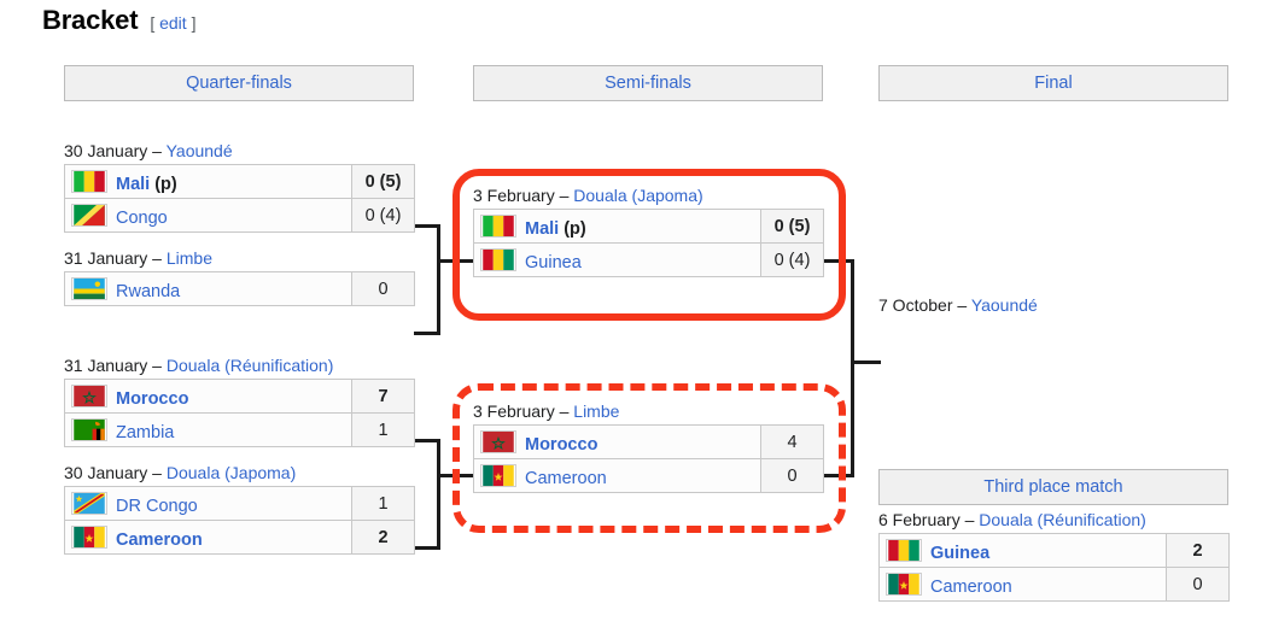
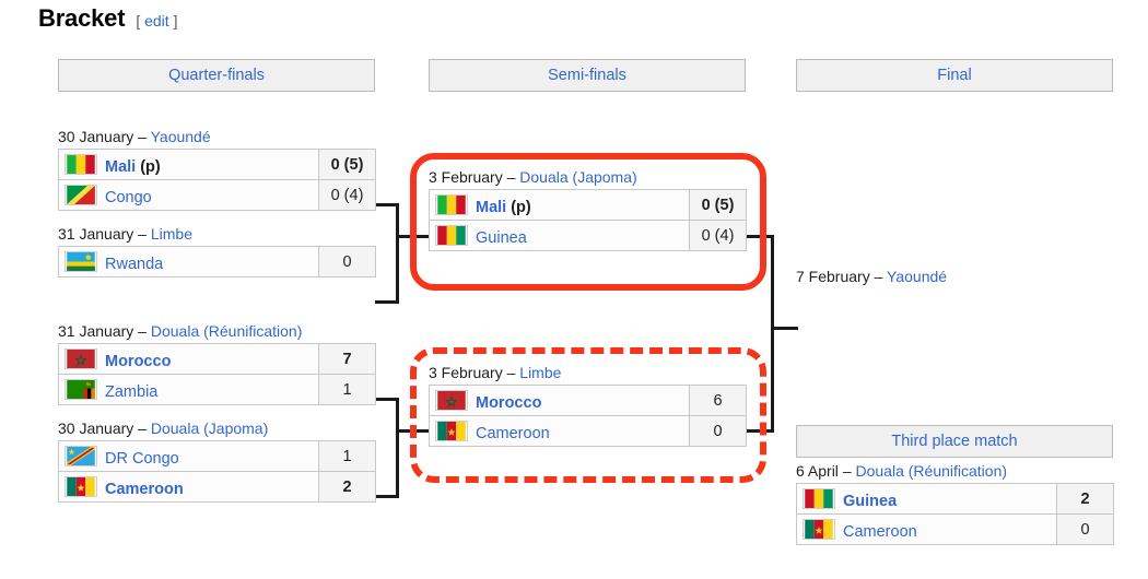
  Bracket
  [ edit ]
  Quarter-finals
  Semi-finals
  Final
  Third place match
  30 January – Yaoundé
  Mali (p)	0 (5)
  Congo	0 (4)
  31 January – Limbe
  Rwanda	0
  31 January – Douala (Réunification)
  Morocco	7
  Zambia	1
  30 January – Douala (Japoma)
  DR Congo	1
  Cameroon	2
  3 February – Douala (Japoma)
  Mali (p)	0 (5)
  Guinea	0 (4)
  3 February – Limbe
- Morocco	4
+ Morocco	6
  Cameroon	0
- 7 October – Yaoundé
+ 7 February – Yaoundé
- 6 February – Douala (Réunification)
+ 6 April – Douala (Réunification)
  Guinea	2
  Cameroon	0
